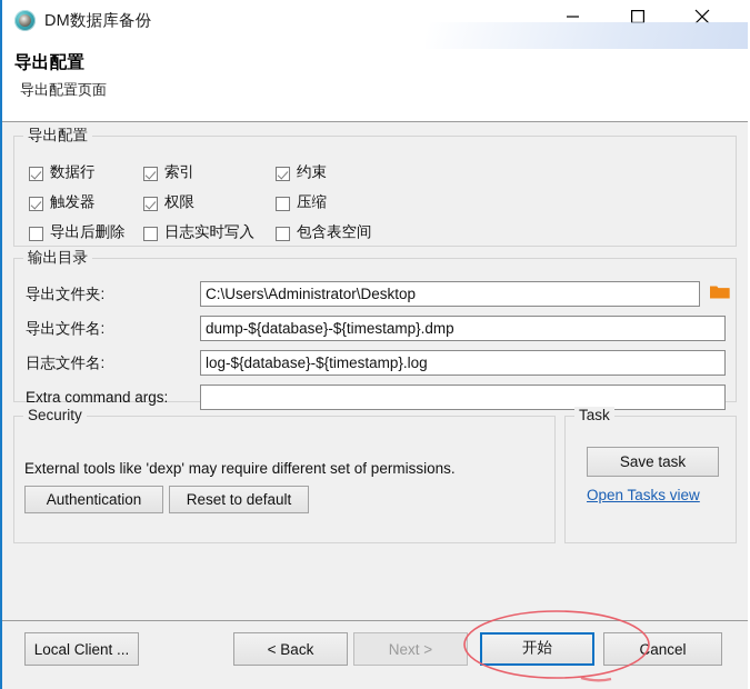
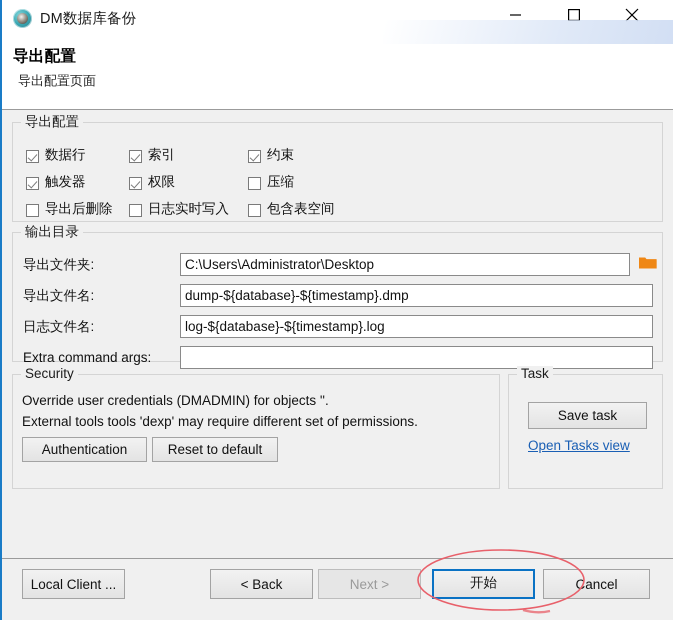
  DM数据库备份
  导出配置
  导出配置页面
  导出配置
  数据行
  索引
  约束
  触发器
  权限
  压缩
  导出后删除
  日志实时写入
  包含表空间
  输出目录
  导出文件夹:
  C:\Users\Administrator\Desktop
  导出文件名:
  dump-${database}-${timestamp}.dmp
  日志文件名:
  log-${database}-${timestamp}.log
  Extra command args:
  Security
+ Override user credentials (DMADMIN) for objects ''.
- External tools like 'dexp' may require different set of permissions.
+ External tools tools 'dexp' may require different set of permissions.
  Authentication
  Reset to default
  Task
  Save task
  Open Tasks view
  Local Client ...
  < Back
  Next >
  开始
  Cancel
